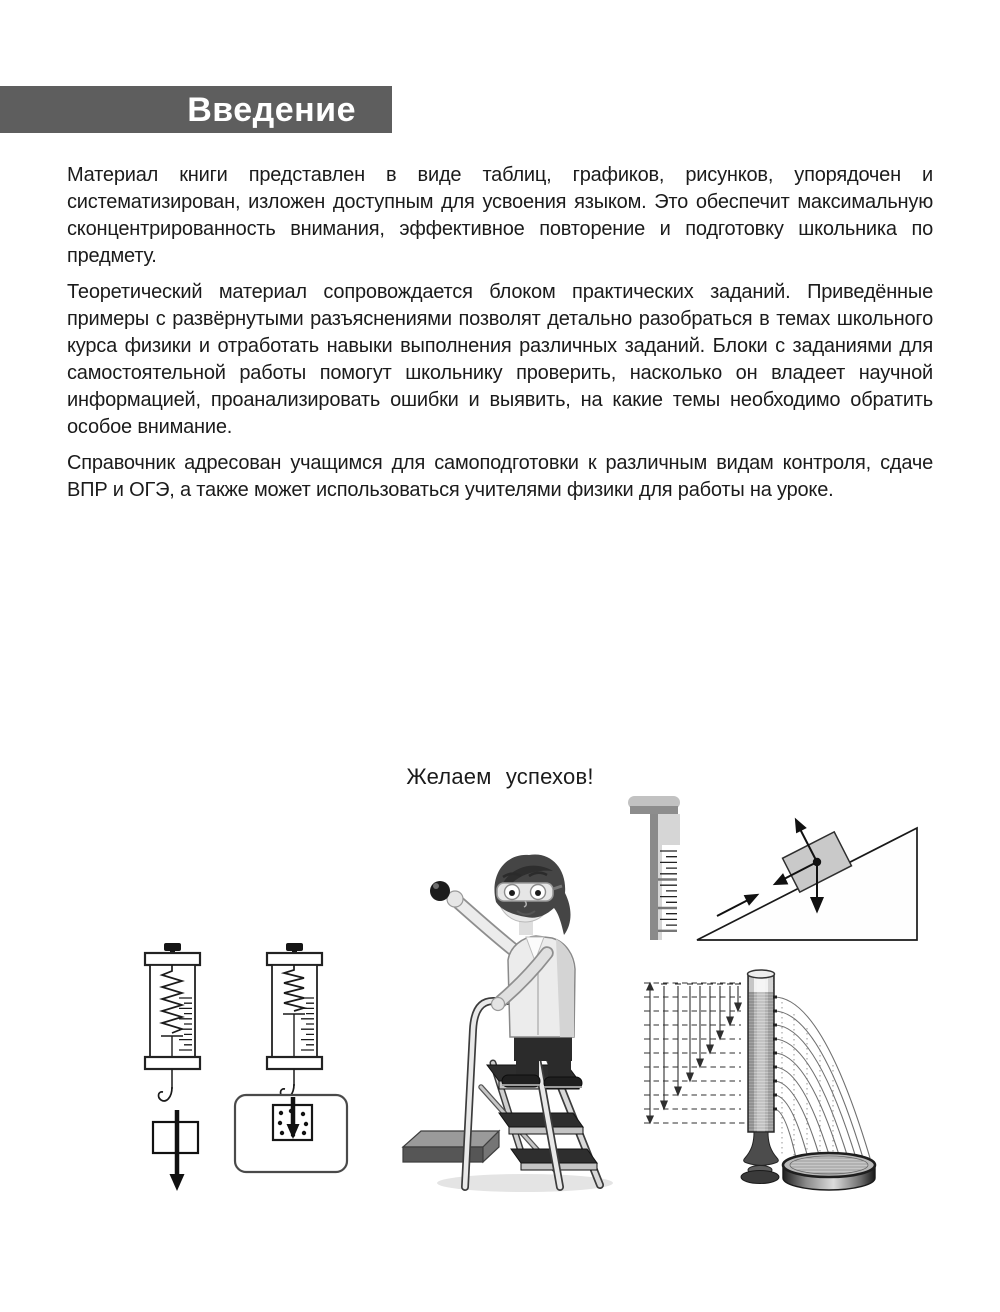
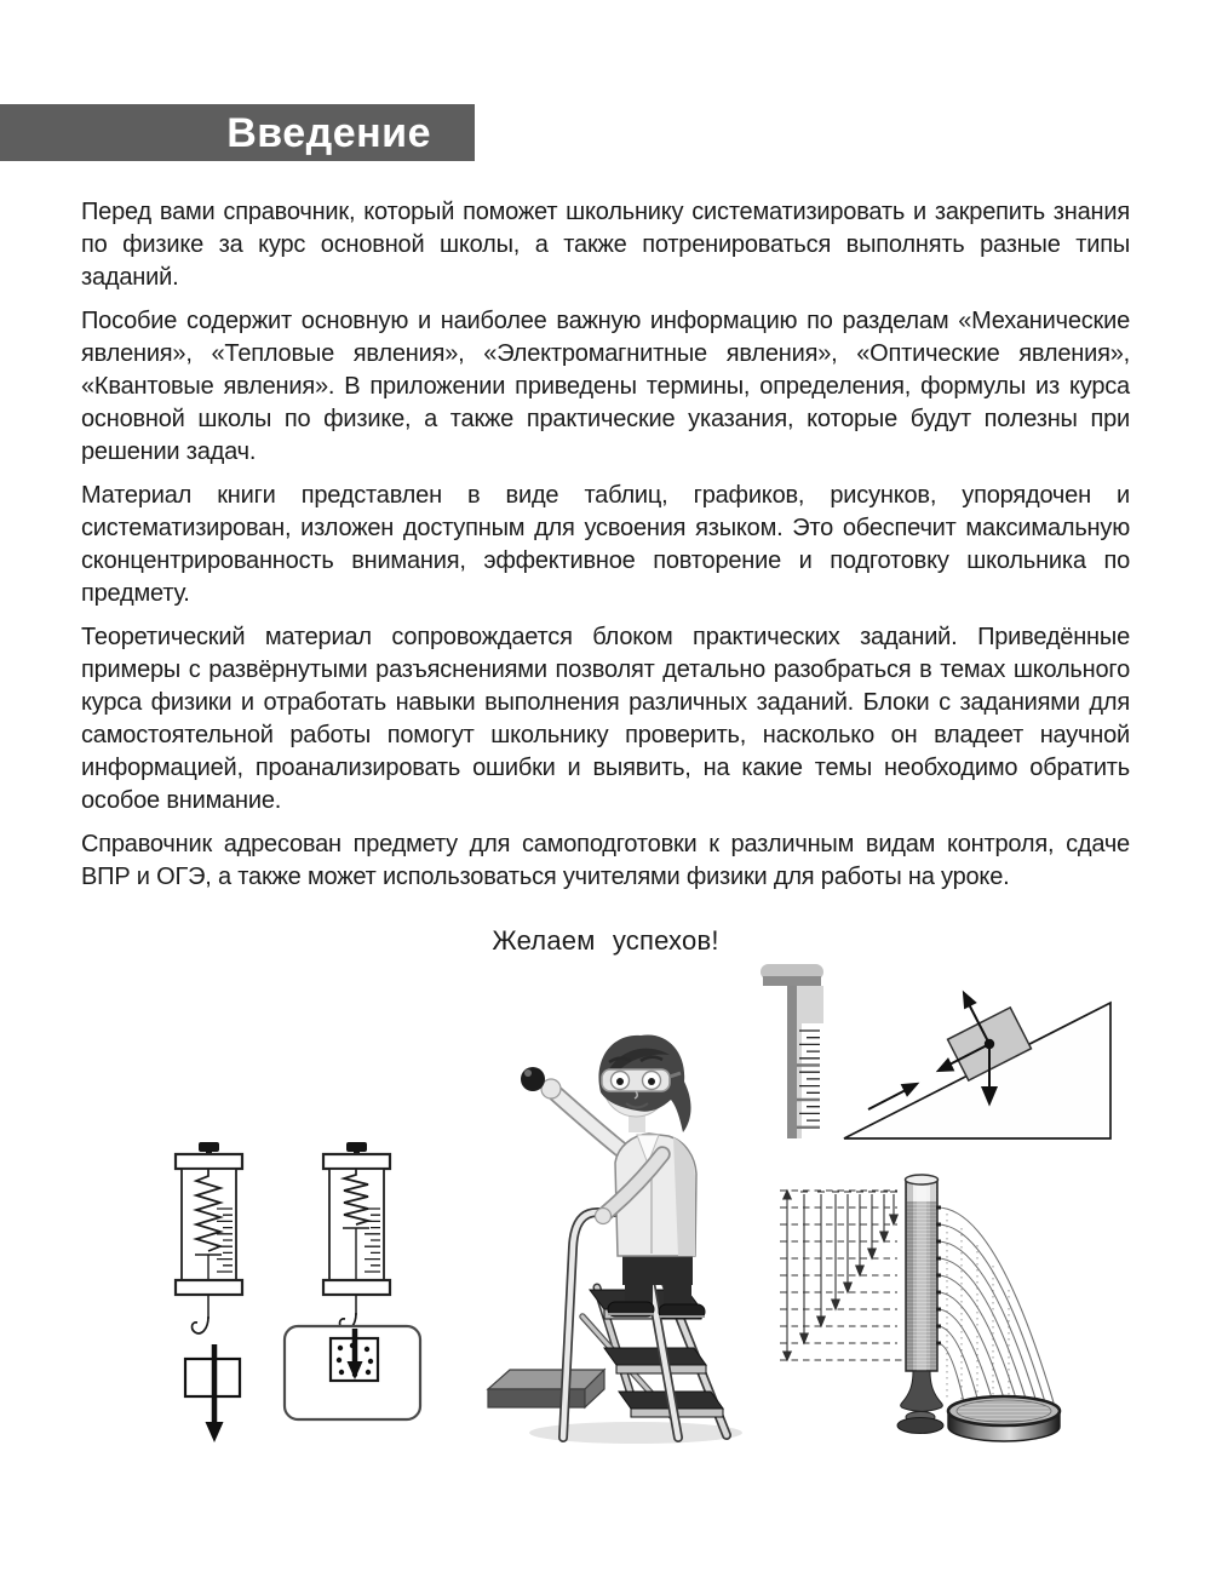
  Введение
+ Перед вами справочник, который поможет школьнику систематизировать и закрепить знания по физике за курс основной школы, а также потренироваться выполнять разные типы заданий.
+ Пособие содержит основную и наиболее важную информацию по разделам «Механические явления», «Тепловые явления», «Электромагнитные явления», «Оптические явления», «Квантовые явления». В приложении приведены термины, определения, формулы из курса основной школы по физике, а также практические указания, которые будут полезны при решении задач.
  Материал книги представлен в виде таблиц, графиков, рисунков, упорядочен и систематизирован, изложен доступным для усвоения языком. Это обеспечит максимальную сконцентрированность внимания, эффективное повторение и подготовку школьника по предмету.
  Теоретический материал сопровождается блоком практических заданий. Приведённые примеры с развёрнутыми разъяснениями позволят детально разобраться в темах школьного курса физики и отработать навыки выполнения различных заданий. Блоки с заданиями для самостоятельной работы помогут школьнику проверить, насколько он владеет научной информацией, проанализировать ошибки и выявить, на какие темы необходимо обратить особое внимание.
- Справочник адресован учащимся для самоподготовки к различным видам контроля, сдаче ВПР и ОГЭ, а также может использоваться учителями физики для работы на уроке.
+ Справочник адресован предмету для самоподготовки к различным видам контроля, сдаче ВПР и ОГЭ, а также может использоваться учителями физики для работы на уроке.
  Желаем успехов!
